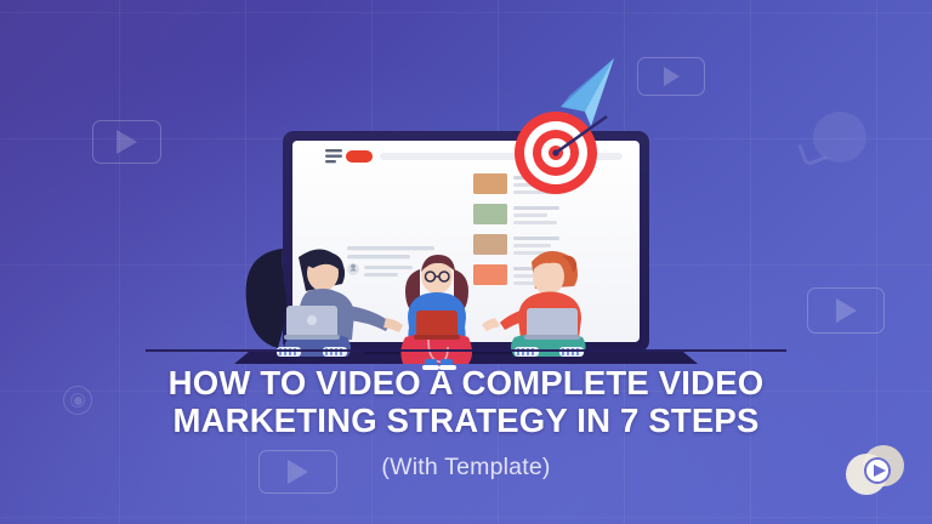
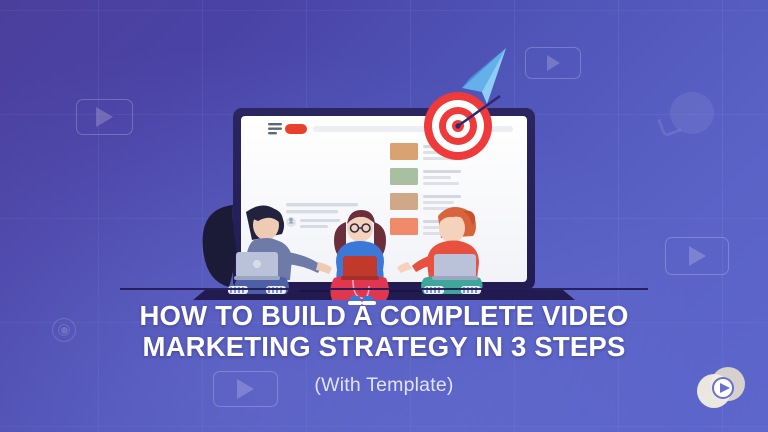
- HOW TO VIDEO A COMPLETE VIDEO
+ HOW TO BUILD A COMPLETE VIDEO
- MARKETING STRATEGY IN 7 STEPS
+ MARKETING STRATEGY IN 3 STEPS
  (With Template)
